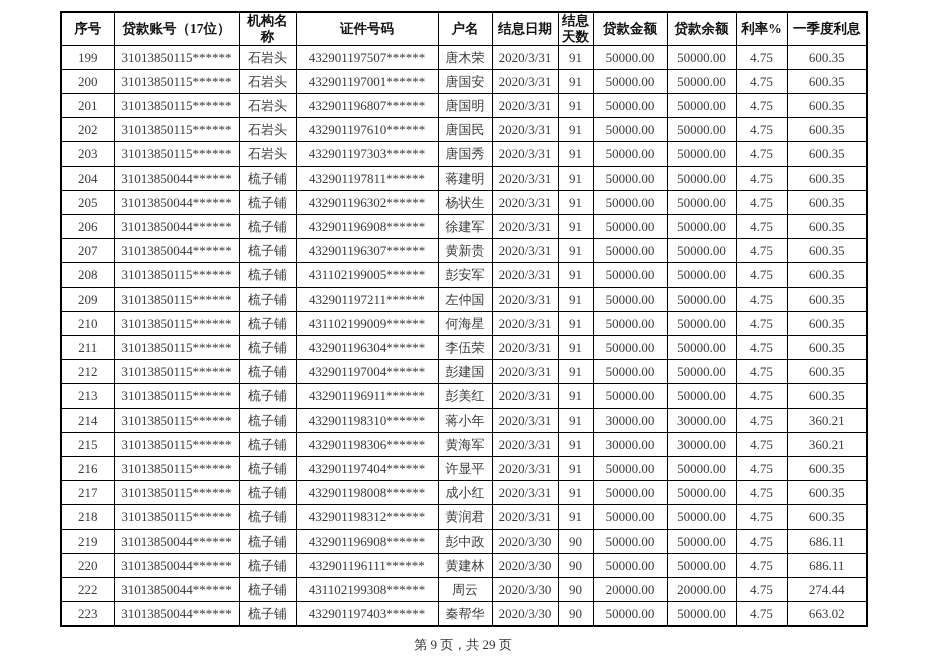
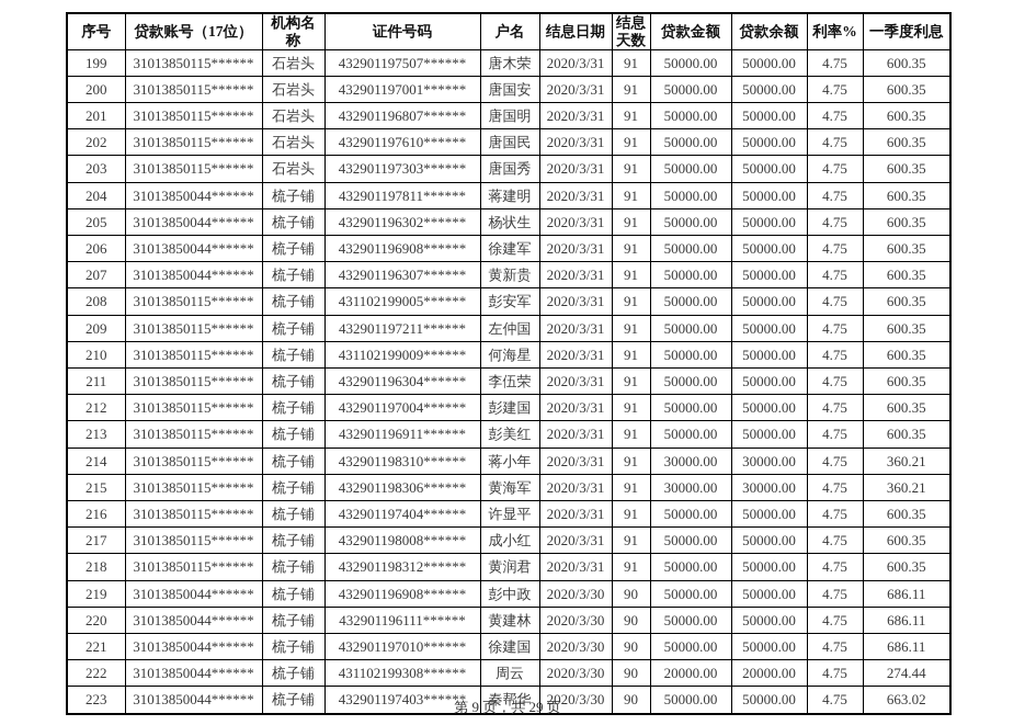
  序号	贷款账号（17位）	机构名称	证件号码	户名	结息日期	结息天数	贷款金额	贷款余额	利率%	一季度利息
  199	31013850115******	石岩头	432901197507******	唐木荣	2020/3/31	91	50000.00	50000.00	4.75	600.35
  200	31013850115******	石岩头	432901197001******	唐国安	2020/3/31	91	50000.00	50000.00	4.75	600.35
  201	31013850115******	石岩头	432901196807******	唐国明	2020/3/31	91	50000.00	50000.00	4.75	600.35
  202	31013850115******	石岩头	432901197610******	唐国民	2020/3/31	91	50000.00	50000.00	4.75	600.35
  203	31013850115******	石岩头	432901197303******	唐国秀	2020/3/31	91	50000.00	50000.00	4.75	600.35
  204	31013850044******	梳子铺	432901197811******	蒋建明	2020/3/31	91	50000.00	50000.00	4.75	600.35
  205	31013850044******	梳子铺	432901196302******	杨状生	2020/3/31	91	50000.00	50000.00	4.75	600.35
  206	31013850044******	梳子铺	432901196908******	徐建军	2020/3/31	91	50000.00	50000.00	4.75	600.35
  207	31013850044******	梳子铺	432901196307******	黄新贵	2020/3/31	91	50000.00	50000.00	4.75	600.35
  208	31013850115******	梳子铺	431102199005******	彭安军	2020/3/31	91	50000.00	50000.00	4.75	600.35
  209	31013850115******	梳子铺	432901197211******	左仲国	2020/3/31	91	50000.00	50000.00	4.75	600.35
  210	31013850115******	梳子铺	431102199009******	何海星	2020/3/31	91	50000.00	50000.00	4.75	600.35
  211	31013850115******	梳子铺	432901196304******	李伍荣	2020/3/31	91	50000.00	50000.00	4.75	600.35
  212	31013850115******	梳子铺	432901197004******	彭建国	2020/3/31	91	50000.00	50000.00	4.75	600.35
  213	31013850115******	梳子铺	432901196911******	彭美红	2020/3/31	91	50000.00	50000.00	4.75	600.35
  214	31013850115******	梳子铺	432901198310******	蒋小年	2020/3/31	91	30000.00	30000.00	4.75	360.21
  215	31013850115******	梳子铺	432901198306******	黄海军	2020/3/31	91	30000.00	30000.00	4.75	360.21
  216	31013850115******	梳子铺	432901197404******	许显平	2020/3/31	91	50000.00	50000.00	4.75	600.35
  217	31013850115******	梳子铺	432901198008******	成小红	2020/3/31	91	50000.00	50000.00	4.75	600.35
  218	31013850115******	梳子铺	432901198312******	黄润君	2020/3/31	91	50000.00	50000.00	4.75	600.35
  219	31013850044******	梳子铺	432901196908******	彭中政	2020/3/30	90	50000.00	50000.00	4.75	686.11
  220	31013850044******	梳子铺	432901196111******	黄建林	2020/3/30	90	50000.00	50000.00	4.75	686.11
+ 221	31013850044******	梳子铺	432901197010******	徐建国	2020/3/30	90	50000.00	50000.00	4.75	686.11
  222	31013850044******	梳子铺	431102199308******	周云	2020/3/30	90	20000.00	20000.00	4.75	274.44
  223	31013850044******	梳子铺	432901197403******	秦帮华	2020/3/30	90	50000.00	50000.00	4.75	663.02
  第 9 页，共 29 页
